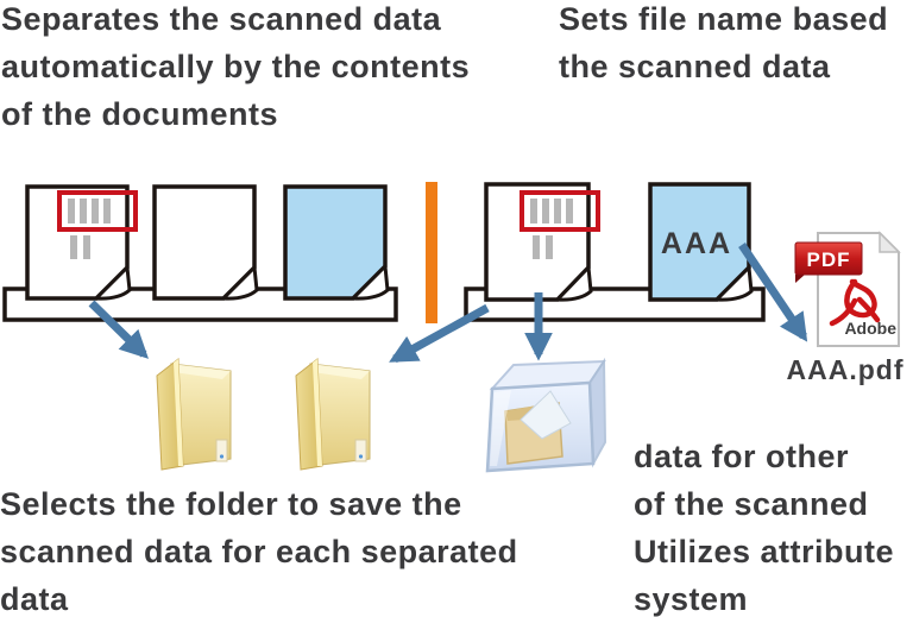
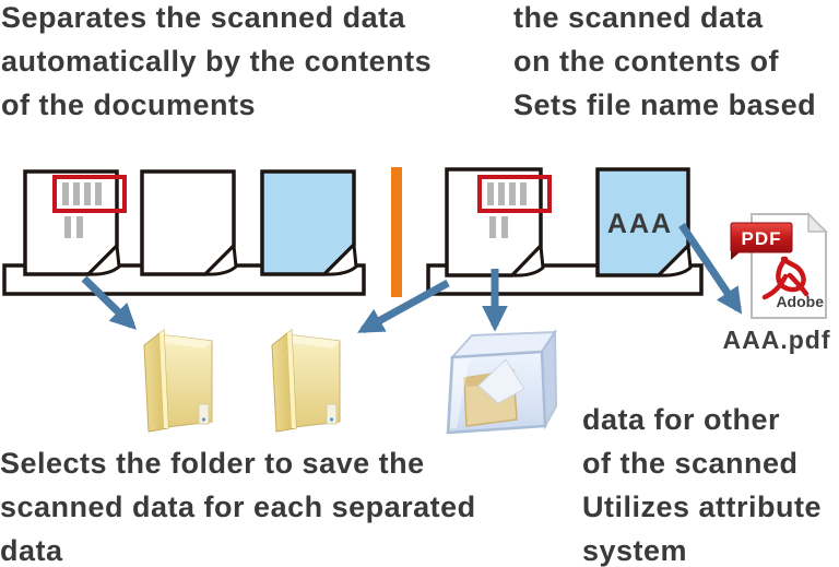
  Separates the scanned data
  automatically by the contents
  of the documents
- Sets file name based
+ the scanned data
+ on the contents of
- the scanned data
+ Sets file name based
  Selects the folder to save the
  scanned data for each separated
  data
  data for other
  of the scanned
  Utilizes attribute
  system
  AAA
  PDF
  Adobe
  AAA.pdf
